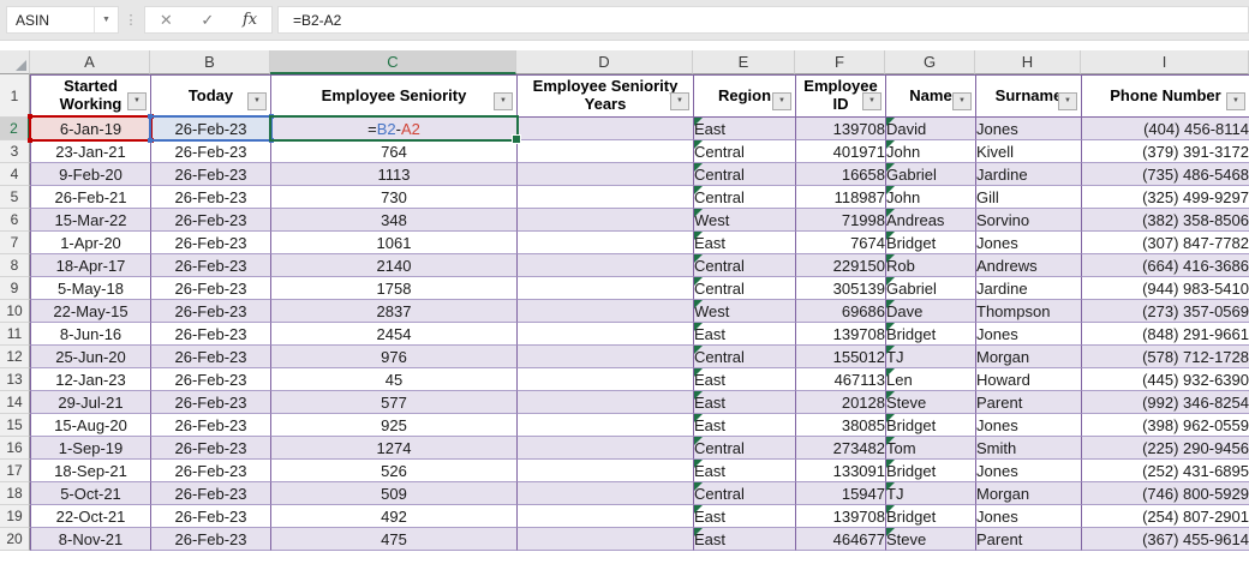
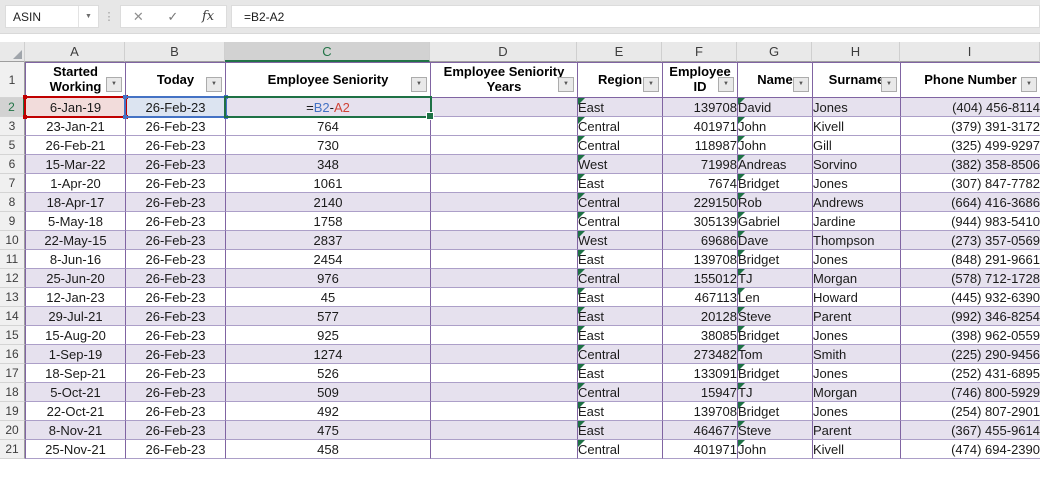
  ASIN
  ⋮
  ✕
  ✓
  fx
  =B2-A2
  	A	B	C	D	E	F	G	H	I
  1	Started Working	Today	Employee Seniority	Employee Seniority Years	Region	Employee ID	Name	Surnam	Phone Number
  2	6-Jan-19	26-Feb-23	=B2-A2		East	139708	David	Jones	(404) 456-8114
  3	23-Jan-21	26-Feb-23	764		Central	401971	John	Kivell	(379) 391-3172
- 4	9-Feb-20	26-Feb-23	1113		Central	16658	Gabriel	Jardine	(735) 486-5468
  5	26-Feb-21	26-Feb-23	730		Central	118987	John	Gill	(325) 499-9297
  6	15-Mar-22	26-Feb-23	348		West	71998	Andreas	Sorvino	(382) 358-8506
  7	1-Apr-20	26-Feb-23	1061		East	7674	Bridget	Jones	(307) 847-7782
  8	18-Apr-17	26-Feb-23	2140		Central	229150	Rob	Andrews	(664) 416-3686
  9	5-May-18	26-Feb-23	1758		Central	305139	Gabriel	Jardine	(944) 983-5410
  10	22-May-15	26-Feb-23	2837		West	69686	Dave	Thompson	(273) 357-0569
  11	8-Jun-16	26-Feb-23	2454		East	139708	Bridget	Jones	(848) 291-9661
  12	25-Jun-20	26-Feb-23	976		Central	155012	TJ	Morgan	(578) 712-1728
  13	12-Jan-23	26-Feb-23	45		East	467113	Len	Howard	(445) 932-6390
  14	29-Jul-21	26-Feb-23	577		East	20128	Steve	Parent	(992) 346-8254
  15	15-Aug-20	26-Feb-23	925		East	38085	Bridget	Jones	(398) 962-0559
  16	1-Sep-19	26-Feb-23	1274		Central	273482	Tom	Smith	(225) 290-9456
  17	18-Sep-21	26-Feb-23	526		East	133091	Bridget	Jones	(252) 431-6895
  18	5-Oct-21	26-Feb-23	509		Central	15947	TJ	Morgan	(746) 800-5929
  19	22-Oct-21	26-Feb-23	492		East	139708	Bridget	Jones	(254) 807-2901
  20	8-Nov-21	26-Feb-23	475		East	464677	Steve	Parent	(367) 455-9614
+ 21	25-Nov-21	26-Feb-23	458		Central	401971	John	Kivell	(474) 694-2390
